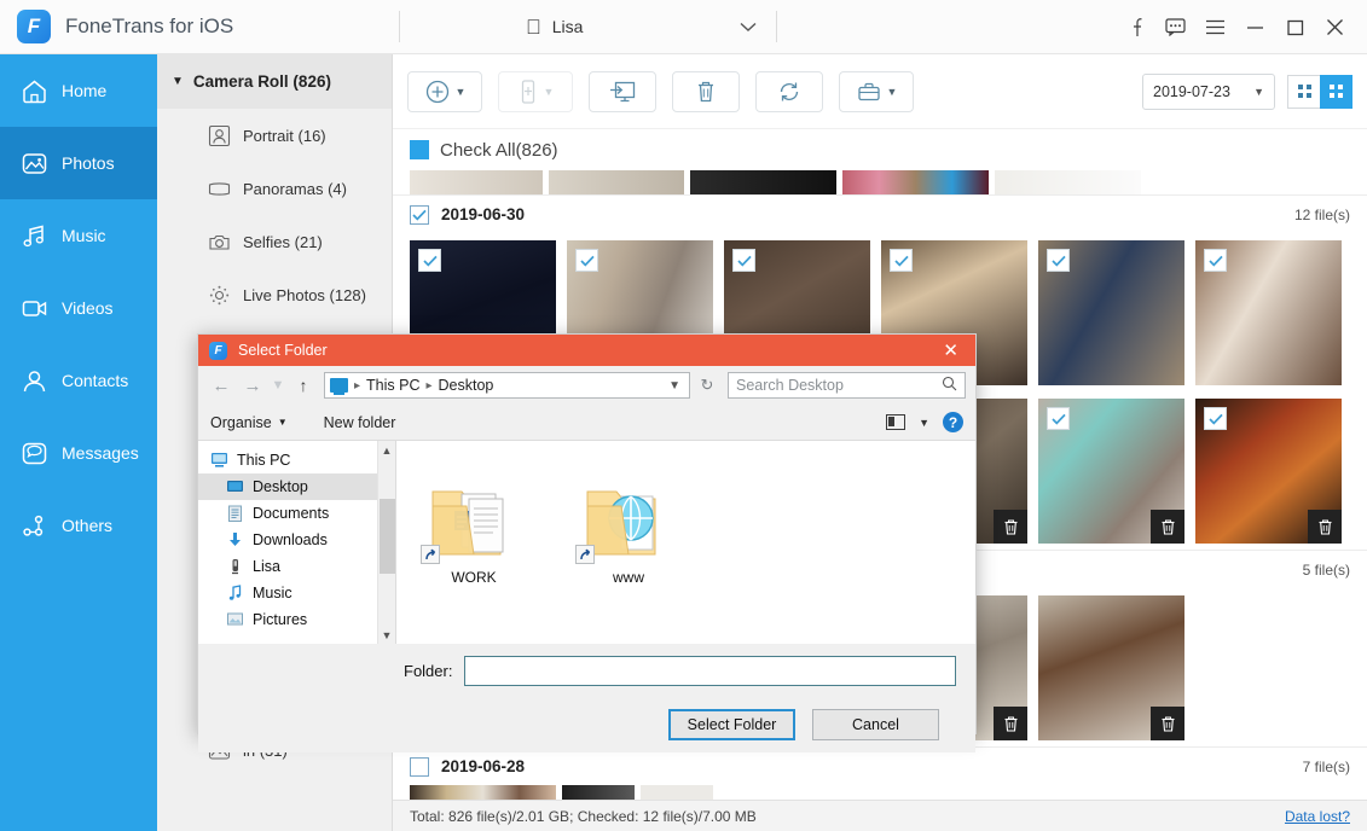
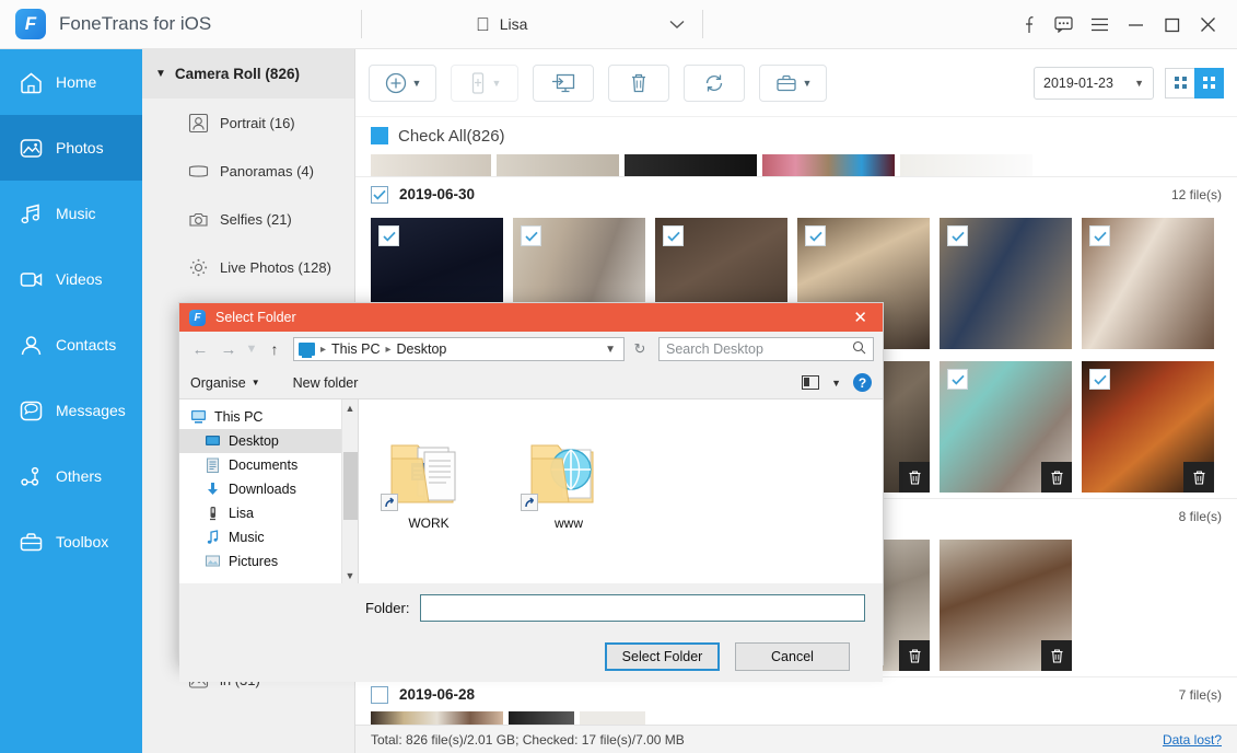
  FoneTrans for iOS
  
  Lisa
  Home
  Photos
  Music
  Videos
  Contacts
  Messages
  Others
+ Toolbox
  ▼
  Camera Roll (826)
  Portrait (16)
  Panoramas (4)
  Selfies (21)
  Live Photos (128)
  ▼
  ▼
  ▼
- 2019-07-23
+ 2019-01-23
  ▼
  Check All(826)
  2019-06-30
  12 file(s)
- 5 file(s)
+ 8 file(s)
  2019-06-28
  7 file(s)
- Total: 826 file(s)/2.01 GB; Checked: 12 file(s)/7.00 MB
+ Total: 826 file(s)/2.01 GB; Checked: 17 file(s)/7.00 MB
  Data lost?
  Select Folder
  ✕
  ←
  →
  ▼
  ↑
  ▸
  This PC
  ▸
  Desktop
  ▼
  ↻
  Search Desktop
  Organise
  ▼
  New folder
  ▼
  ?
  This PC
  Desktop
  Documents
  Downloads
  Lisa
  Music
  Pictures
  ▲
  ▼
  WORK
  www
  Folder:
  Select Folder
  Cancel
